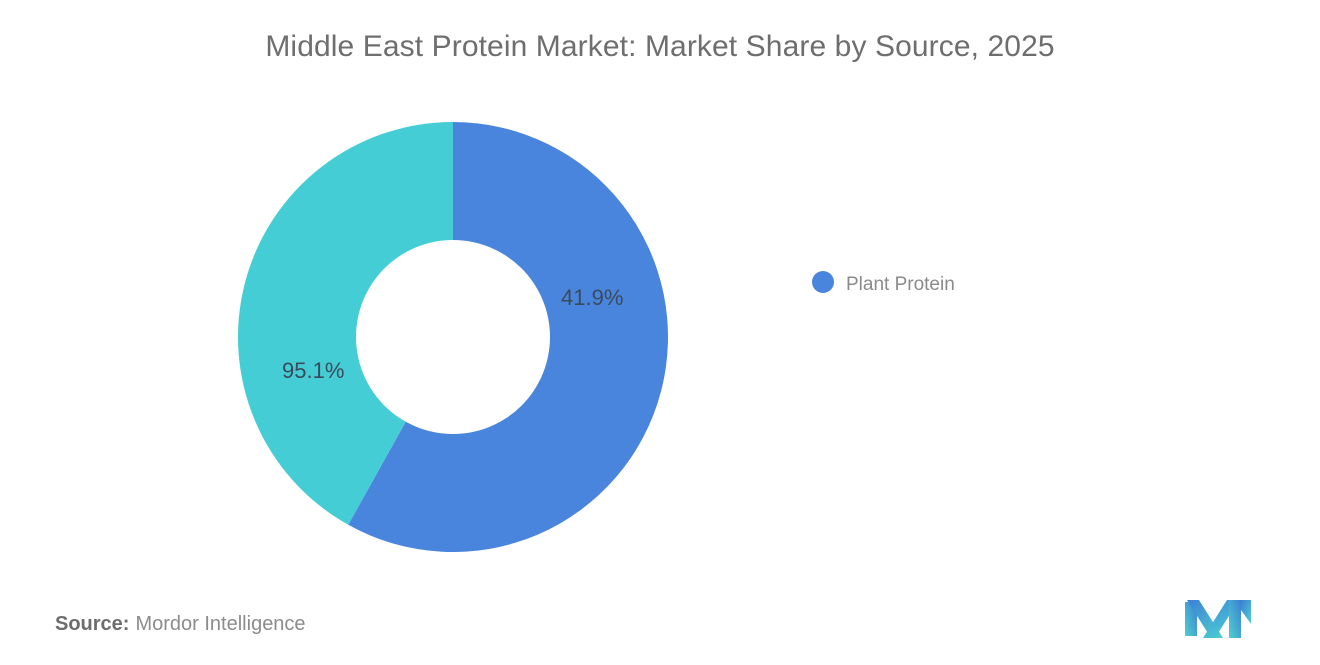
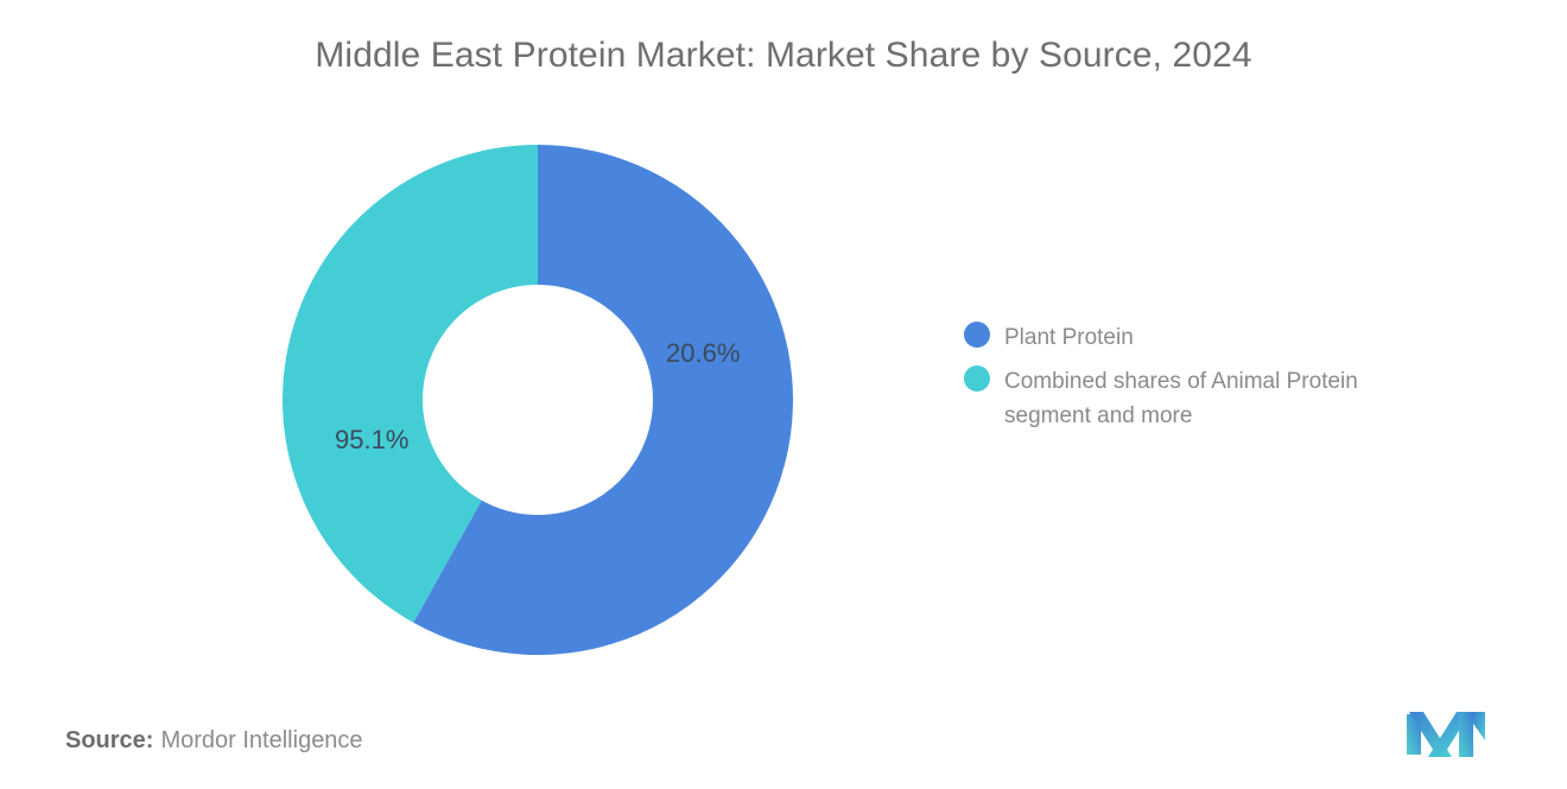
- Middle East Protein Market: Market Share by Source, 2025
+ Middle East Protein Market: Market Share by Source, 2024
  95.1%
- 41.9%
+ 20.6%
  Plant Protein
+ Combined shares of Animal Protein segment and more
  Source: Mordor Intelligence
